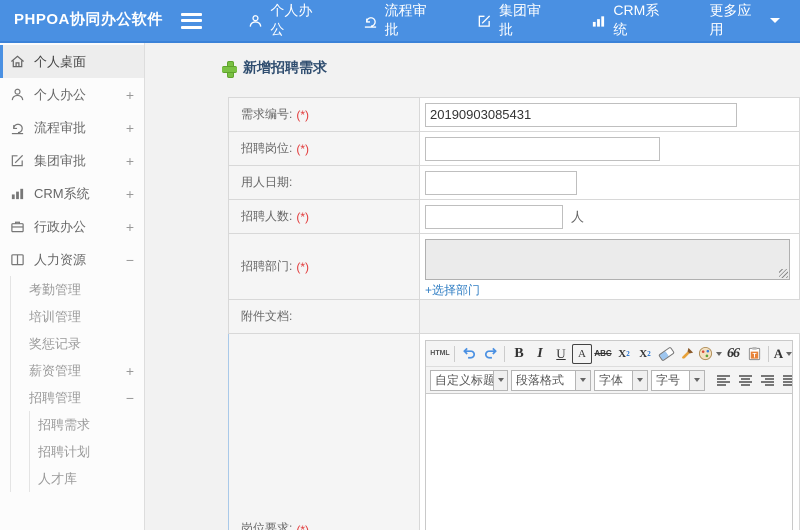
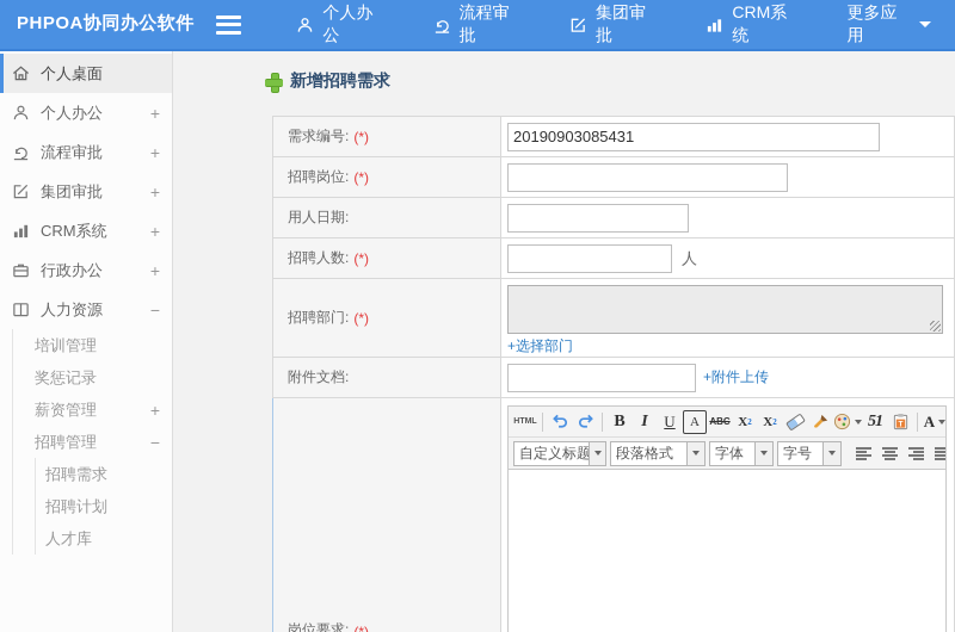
  PHPOA协同办公软件
  个人办公
  流程审批
  集团审批
  CRM系统
  更多应用
  个人桌面
  个人办公
  +
  流程审批
  +
  集团审批
  +
  CRM系统
  +
  行政办公
  +
  人力资源
  −
- 考勤管理
  培训管理
  奖惩记录
  薪资管理
  +
  招聘管理
  −
  招聘需求
  招聘计划
  人才库
  新增招聘需求
  需求编号:
  (*)
  20190903085431
  招聘岗位:
  (*)
  用人日期:
  招聘人数:
  (*)
  人
  招聘部门:
  (*)
  +选择部门
  附件文档:
+ +附件上传
  岗位要求:
  B
  I
  U
  A
  ABC
  X
  2
  X
  2
- 66
+ 51
  A
  自定义标题
  段落格式
  字体
  字号
